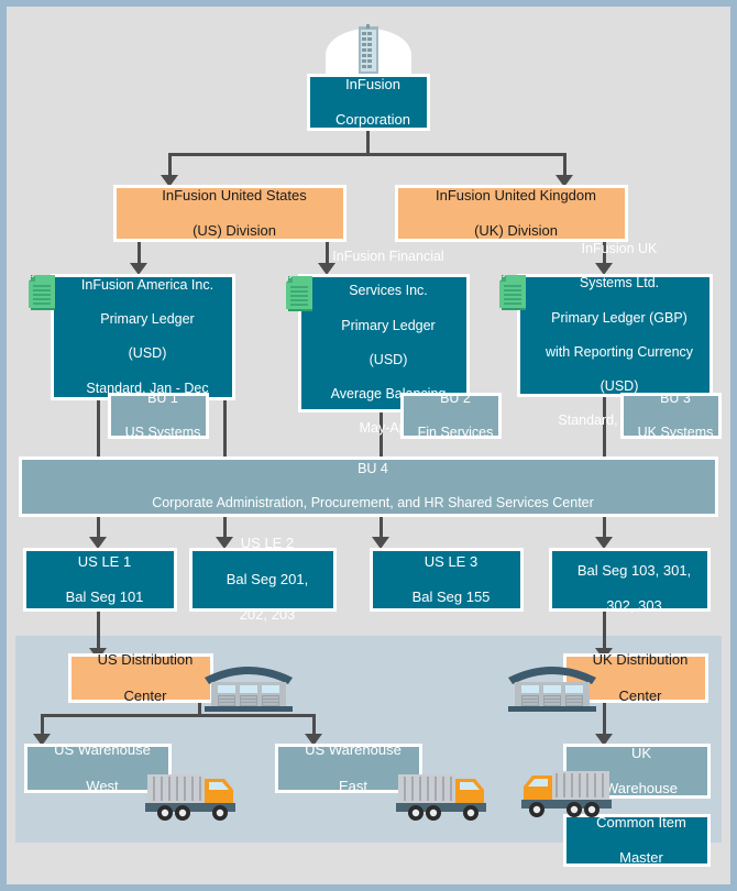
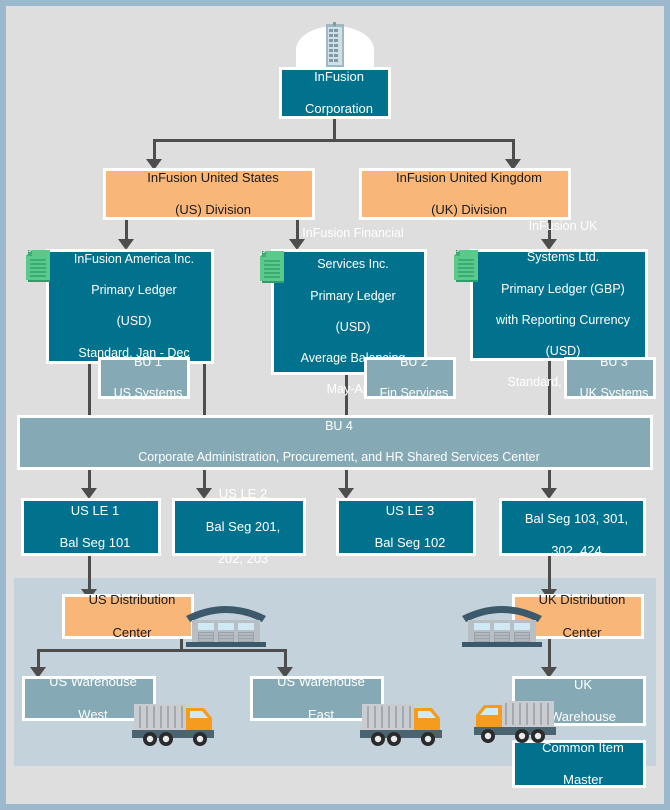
  InFusion
  Corporation
  InFusion United States
  (US) Division
  InFusion United Kingdom
  (UK) Division
  InFusion America Inc.
  Primary Ledger
  (USD)
  Standard, Jan - Dec
  InFusion Financial
  Services Inc.
  Primary Ledger
  (USD)
  InFusion UK
  Systems Ltd.
  Primary Ledger (GBP)
  with Reporting Currency
  (USD)
  BU 1
  US Systems
  BU 2
  Fin Services
  BU 3
  UK Systems
  BU 4
  Corporate Administration, Procurement, and HR Shared Services Center
  US LE 1
  Bal Seg 101
  US LE 2
  Bal Seg 201,
  202, 203
  US LE 3
- Bal Seg 155
+ Bal Seg 102
  Bal Seg 103, 301,
- 302, 303
+ 302, 424
  US Distribution
  Center
  UK Distribution
  Center
  US Warehouse
  West
  US Warehouse
  East
  UK
  Warehouse
  Common Item
  Master
